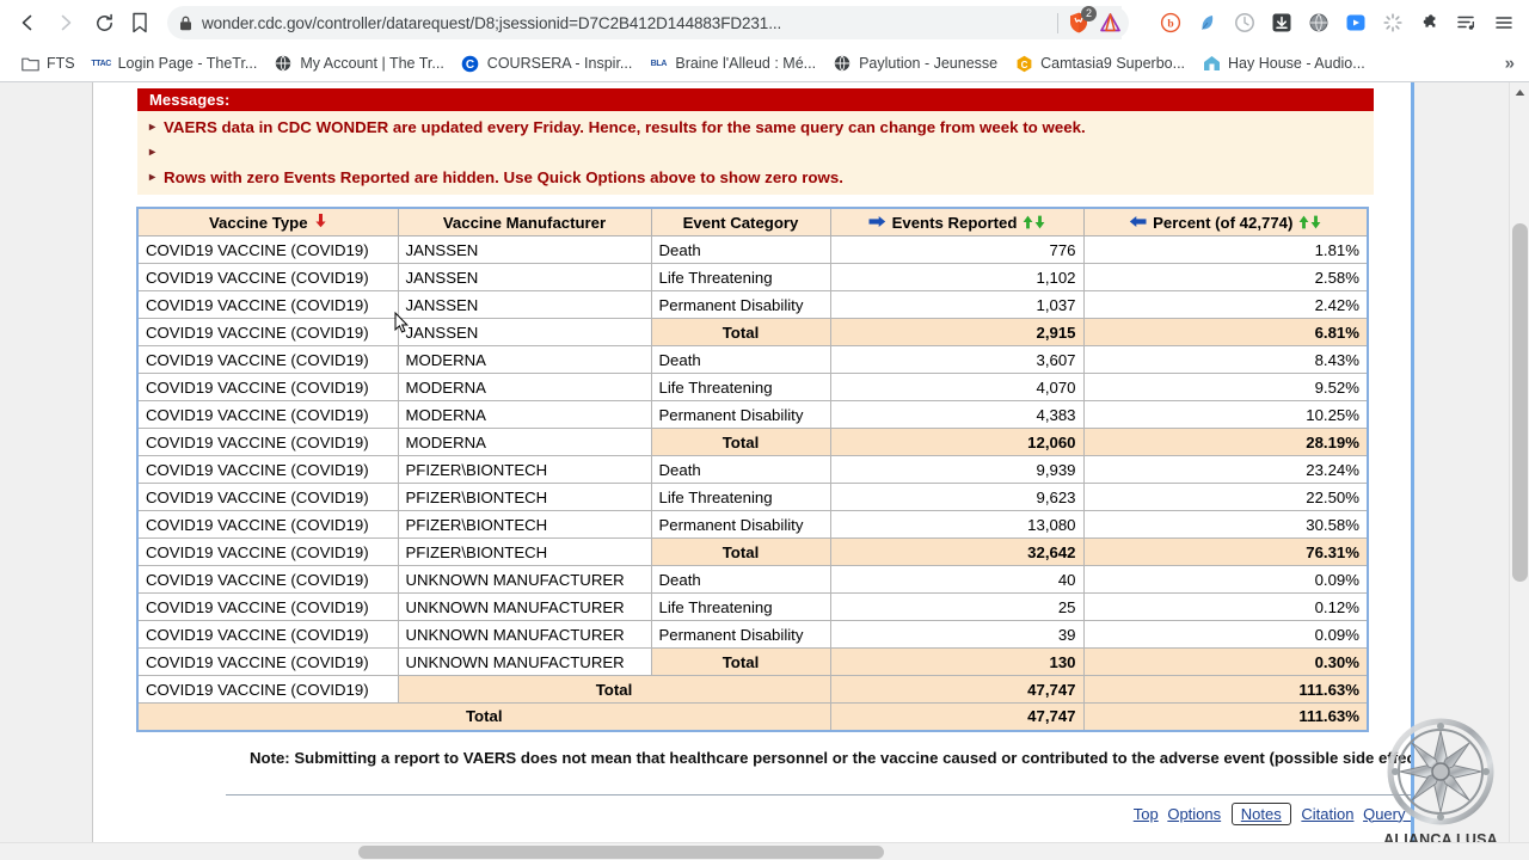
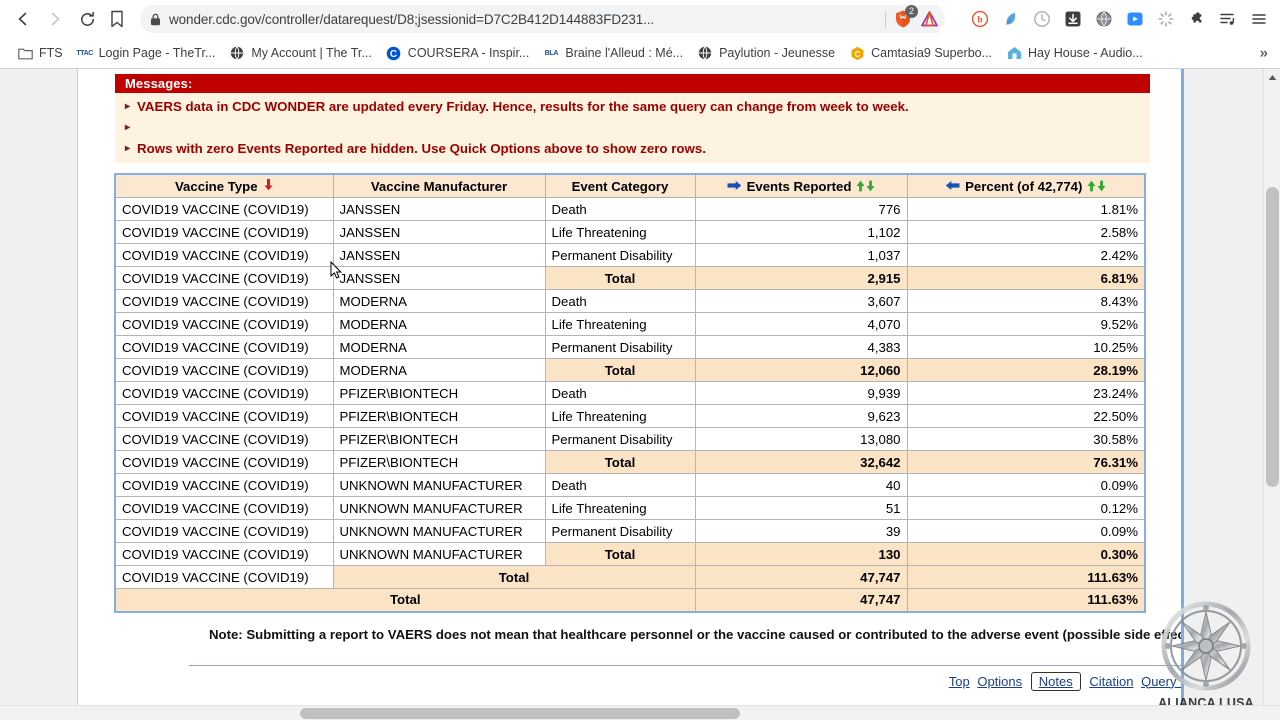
  wonder.cdc.gov/controller/datarequest/D8;jsessionid=D7C2B412D144883FD231...
  2
  b
  FTS
  Login Page - TheTr...
  My Account | The Tr...
  C
  COURSERA - Inspir...
  Braine l'Alleud : Mé...
  Paylution - Jeunesse
  C
  Camtasia9 Superbo...
  Hay House - Audio...
  »
  Messages:
  ▸
  VAERS data in CDC WONDER are updated every Friday. Hence, results for the same query can change from week to week.
  ▸
  ▸
  Rows with zero Events Reported are hidden. Use Quick Options above to show zero rows.
  Vaccine Type	Vaccine Manufacturer	Event Category	Events Reported	Percent (of 42,774)
  COVID19 VACCINE (COVID19)	JANSSEN	Death	776	1.81%
  COVID19 VACCINE (COVID19)	JANSSEN	Life Threatening	1,102	2.58%
  COVID19 VACCINE (COVID19)	JANSSEN	Permanent Disability	1,037	2.42%
  COVID19 VACCINE (COVID19)	JANSSEN	Total	2,915	6.81%
  COVID19 VACCINE (COVID19)	MODERNA	Death	3,607	8.43%
  COVID19 VACCINE (COVID19)	MODERNA	Life Threatening	4,070	9.52%
  COVID19 VACCINE (COVID19)	MODERNA	Permanent Disability	4,383	10.25%
  COVID19 VACCINE (COVID19)	MODERNA	Total	12,060	28.19%
  COVID19 VACCINE (COVID19)	PFIZER\BIONTECH	Death	9,939	23.24%
  COVID19 VACCINE (COVID19)	PFIZER\BIONTECH	Life Threatening	9,623	22.50%
  COVID19 VACCINE (COVID19)	PFIZER\BIONTECH	Permanent Disability	13,080	30.58%
  COVID19 VACCINE (COVID19)	PFIZER\BIONTECH	Total	32,642	76.31%
  COVID19 VACCINE (COVID19)	UNKNOWN MANUFACTURER	Death	40	0.09%
- COVID19 VACCINE (COVID19)	UNKNOWN MANUFACTURER	Life Threatening	25	0.12%
+ COVID19 VACCINE (COVID19)	UNKNOWN MANUFACTURER	Life Threatening	51	0.12%
  COVID19 VACCINE (COVID19)	UNKNOWN MANUFACTURER	Permanent Disability	39	0.09%
  COVID19 VACCINE (COVID19)	UNKNOWN MANUFACTURER	Total	130	0.30%
  COVID19 VACCINE (COVID19)	Total	47,747	111.63%
  Total	47,747	111.63%
  Note: Submitting a report to VAERS does not mean that healthcare personnel or the vaccine caused or contributed to the adverse event (possible side e
  Top Options Notes Citation Query
  ALIANÇA LUSA
